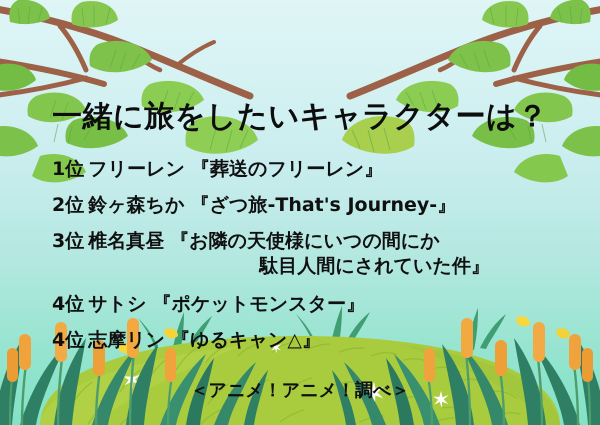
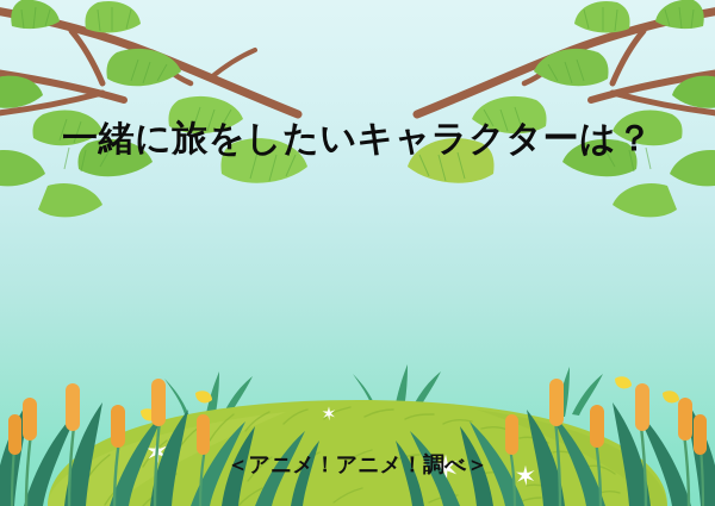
  一緒に旅をしたいキャラクターは？
- 1位 フリーレン 『葬送のフリーレン』
- 2位 鈴ヶ森ちか 『ざつ旅-That's Journey-』
- 3位 椎名真昼 『お隣の天使様にいつの間にか
- 駄目人間にされていた件』
- 4位 サトシ 『ポケットモンスター』
- 4位 志摩リン 『ゆるキャン△』
  ＜アニメ！アニメ！調べ＞
